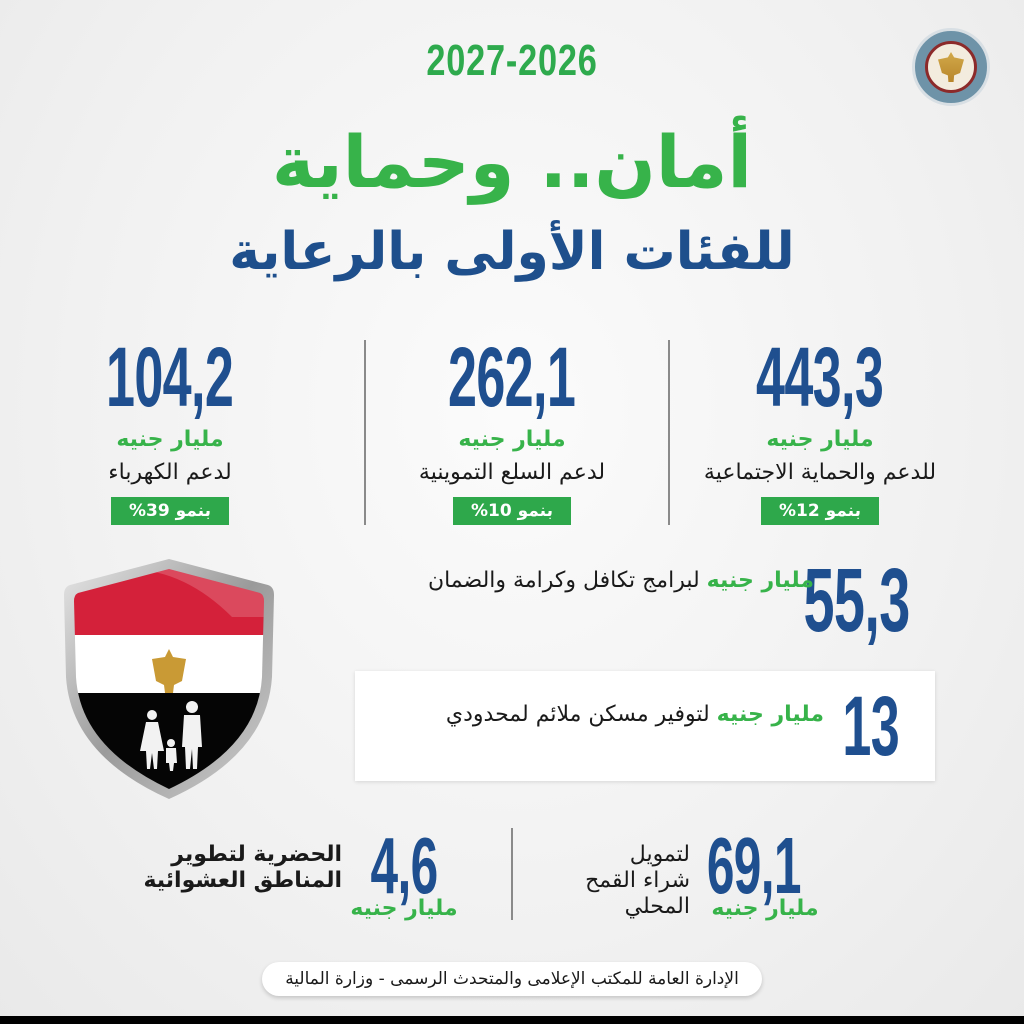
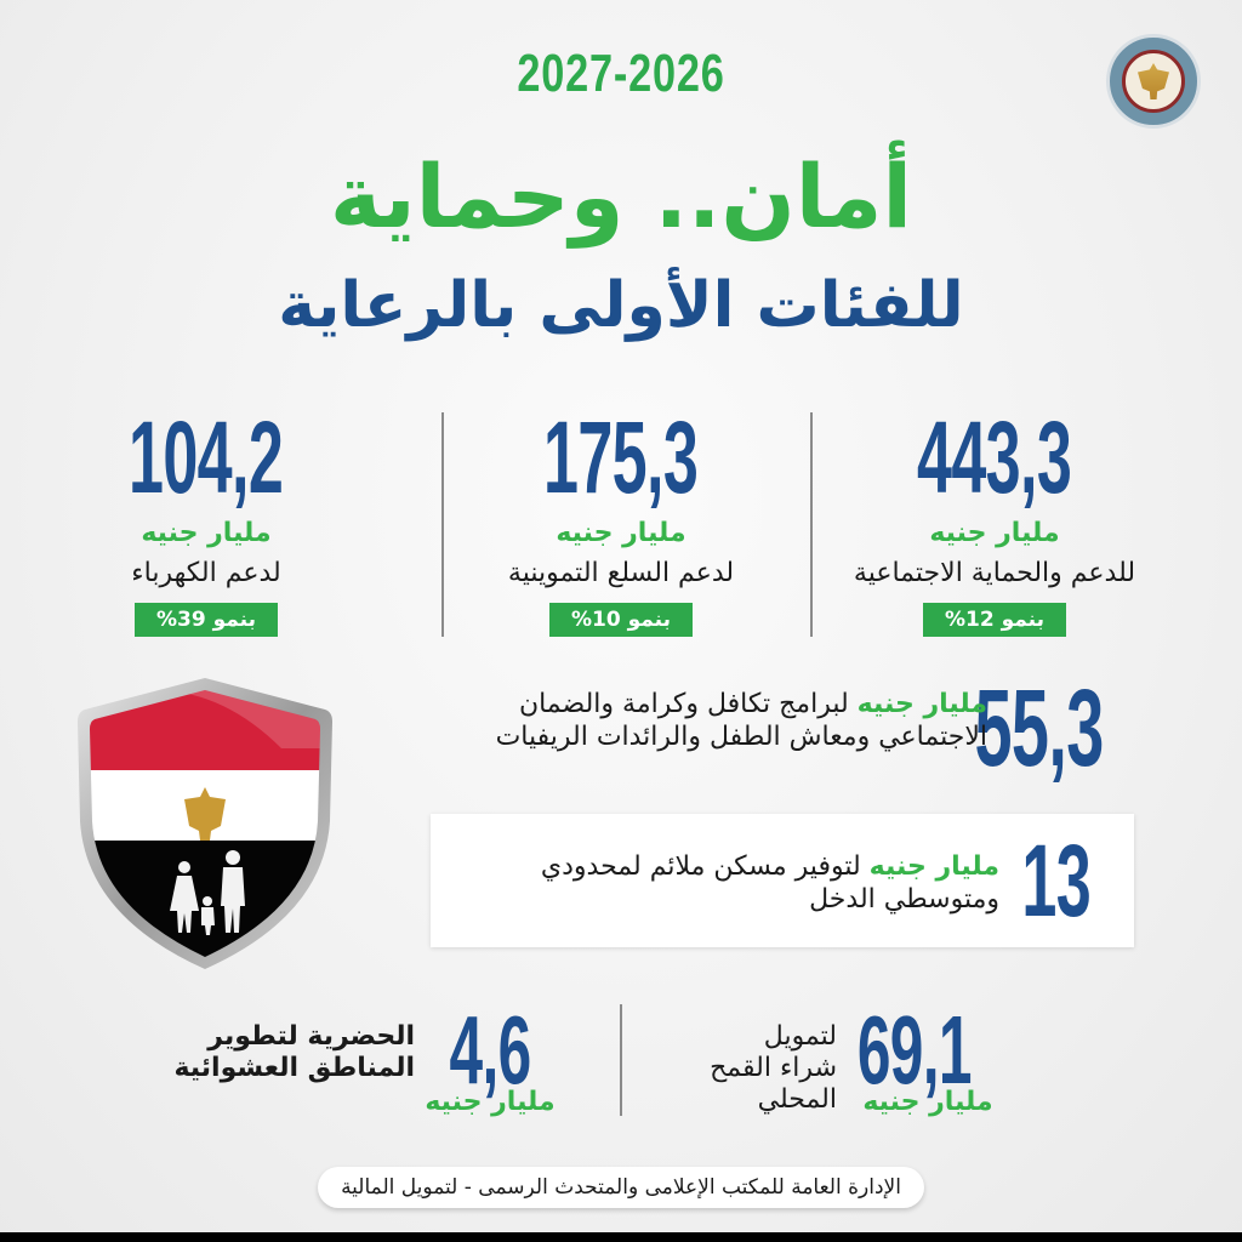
  2027-2026
  أمان.. وحماية
  للفئات الأولى بالرعاية
  443,3
  مليار جنيه
  للدعم والحماية الاجتماعية
  بنمو 12%
- 262,1
+ 175,3
  مليار جنيه
  لدعم السلع التموينية
  بنمو 10%
  104,2
  مليار جنيه
  لدعم الكهرباء
  بنمو 39%
  55,3
  مليار جنيه لبرامج تكافل وكرامة والضمان
+ الاجتماعي ومعاش الطفل والرائدات الريفيات
  13
  مليار جنيه لتوفير مسكن ملائم لمحدودي
+ ومتوسطي الدخل
  69,1
  مليار جنيه
  لتمويل
  شراء القمح
  المحلي
  4,6
  مليار جنيه
  الحضرية لتطوير
  المناطق العشوائية
- الإدارة العامة للمكتب الإعلامى والمتحدث الرسمى - وزارة المالية
+ الإدارة العامة للمكتب الإعلامى والمتحدث الرسمى - لتمويل المالية
